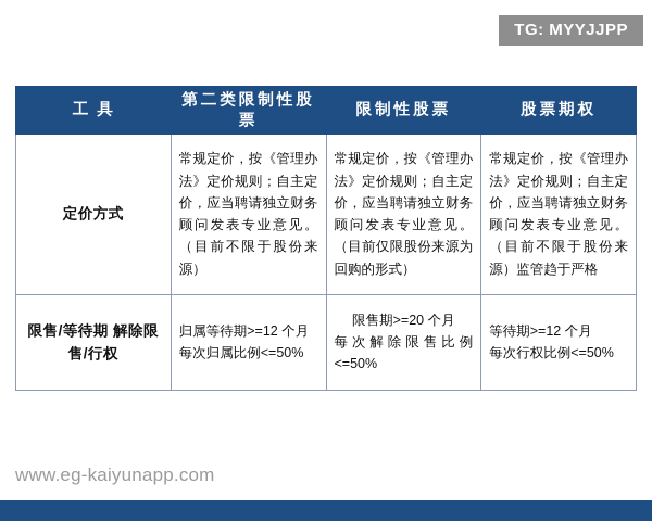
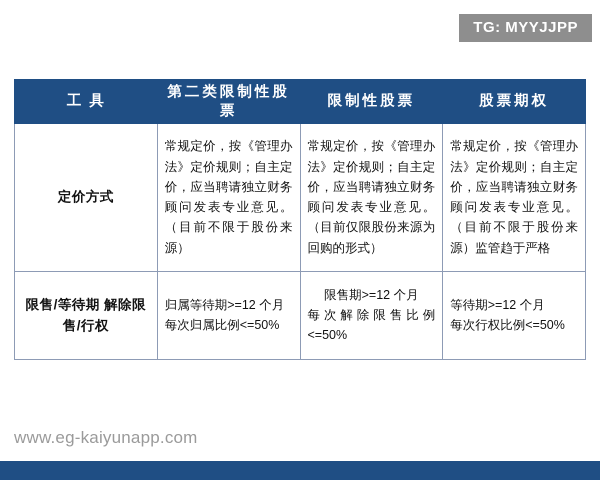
  TG: MYYJJPP
  工具	第二类限制性股票	限制性股票	股票期权
  定价方式	常规定价，按《管理办法》定价规则；自主定价，应当聘请独立财务顾问发表专业意见。（目前不限于股份来源）	常规定价，按《管理办法》定价规则；自主定价，应当聘请独立财务顾问发表专业意见。（目前仅限股份来源为回购的形式）	常规定价，按《管理办法》定价规则；自主定价，应当聘请独立财务顾问发表专业意见。（目前不限于股份来源）监管趋于严格
- 限售/等待期 解除限售/行权	归属等待期>=12 个月 每次归属比例<=50%	限售期>=20 个月 每次解除限售比例 <=50%	等待期>=12 个月 每次行权比例<=50%
+ 限售/等待期 解除限售/行权	归属等待期>=12 个月 每次归属比例<=50%	限售期>=12 个月 每次解除限售比例 <=50%	等待期>=12 个月 每次行权比例<=50%
  www.eg-kaiyunapp.com
